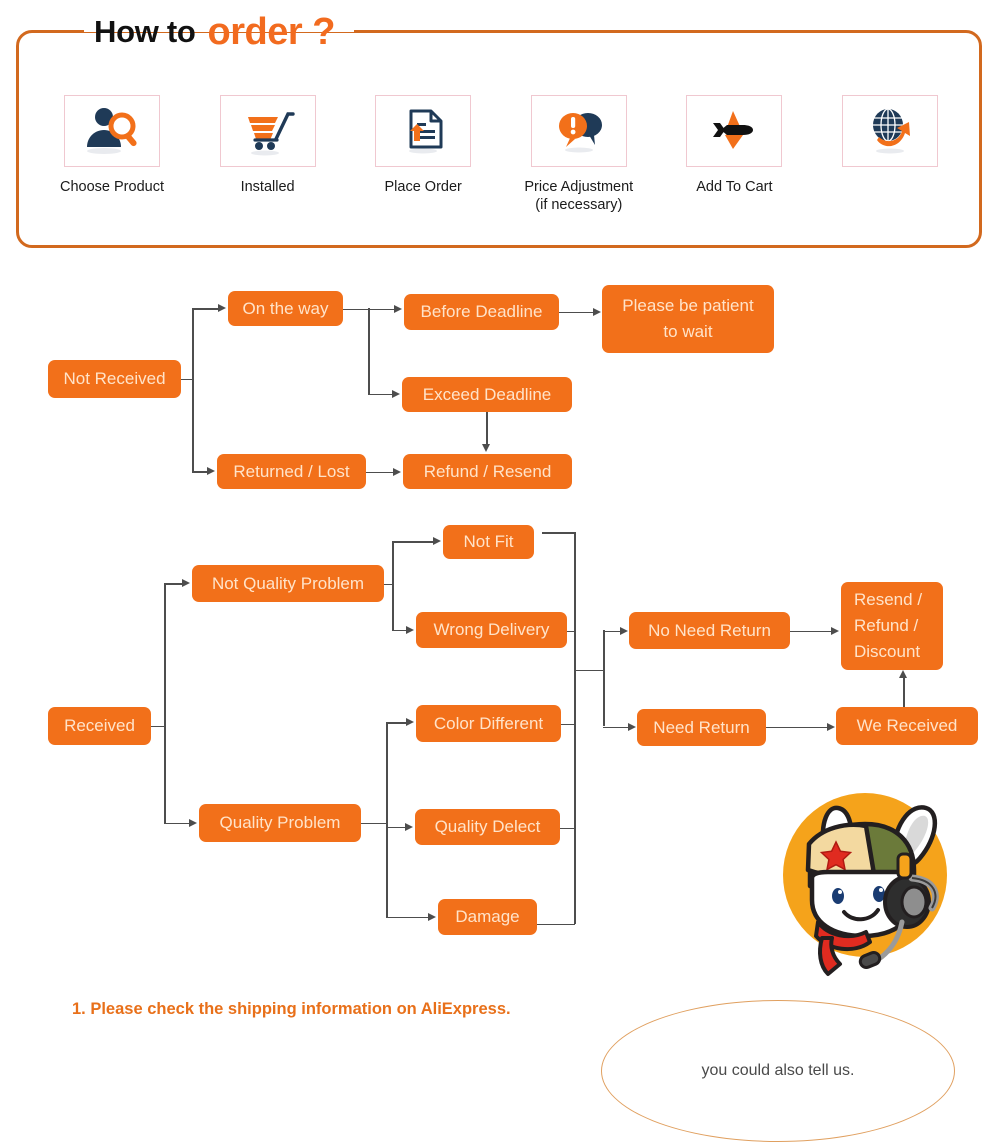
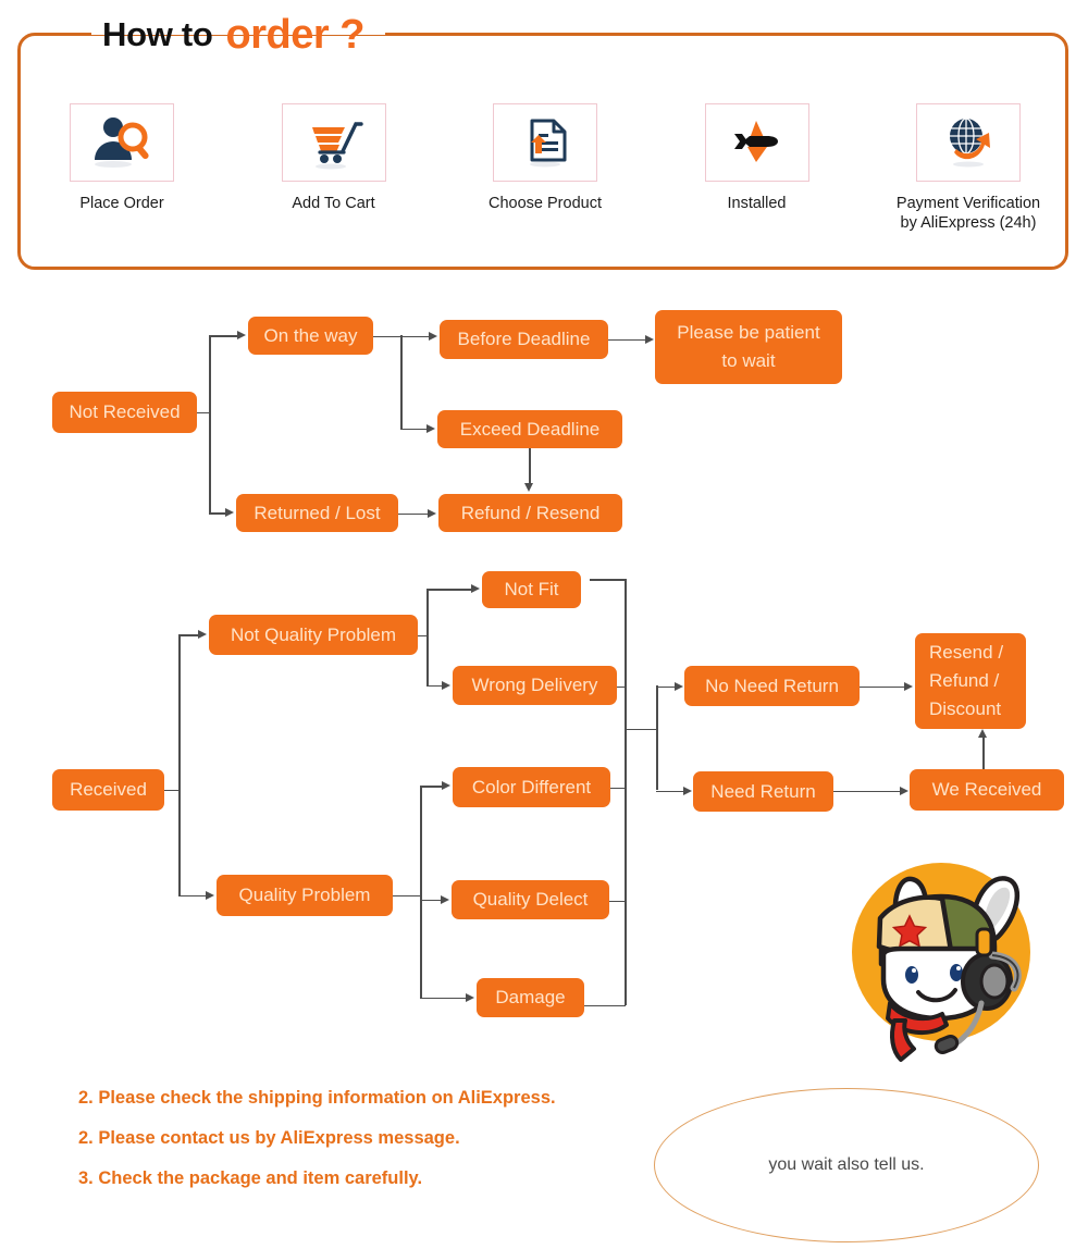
  How to
  order ?
- Choose Product
+ Place Order
- Installed
+ Add To Cart
- Place Order
+ Choose Product
- Price Adjustment
- (if necessary)
- Add To Cart
+ Installed
+ Payment Verification
+ by AliExpress (24h)
  Not Received
  On the way
  Before Deadline
  Please be patient
  to wait
  Exceed Deadline
  Returned / Lost
  Refund / Resend
  Received
  Not Quality Problem
  Quality Problem
  Not Fit
  Wrong Delivery
  Color Different
  Quality Delect
  Damage
  No Need Return
  Need Return
  Resend /
  Refund /
  Discount
  We Received
- 1. Please check the shipping information on AliExpress.
+ 2. Please check the shipping information on AliExpress.
+ 2. Please contact us by AliExpress message.
+ 3. Check the package and item carefully.
- you could also tell us.
+ you wait also tell us.
